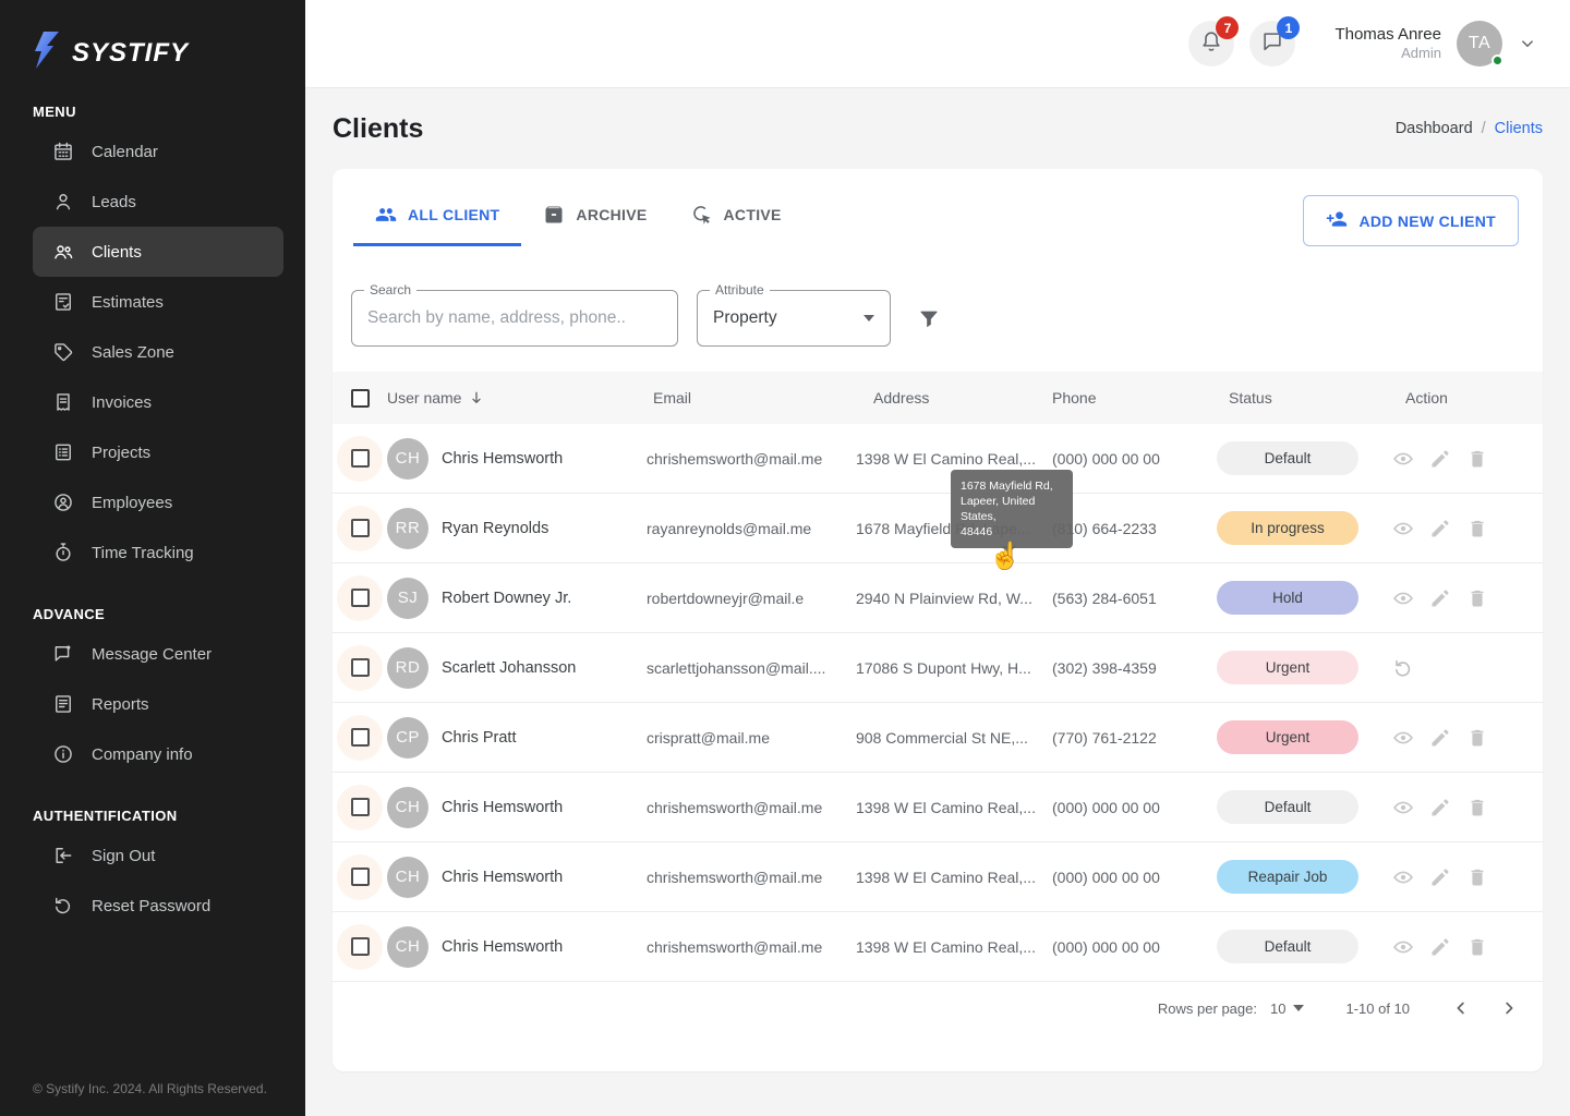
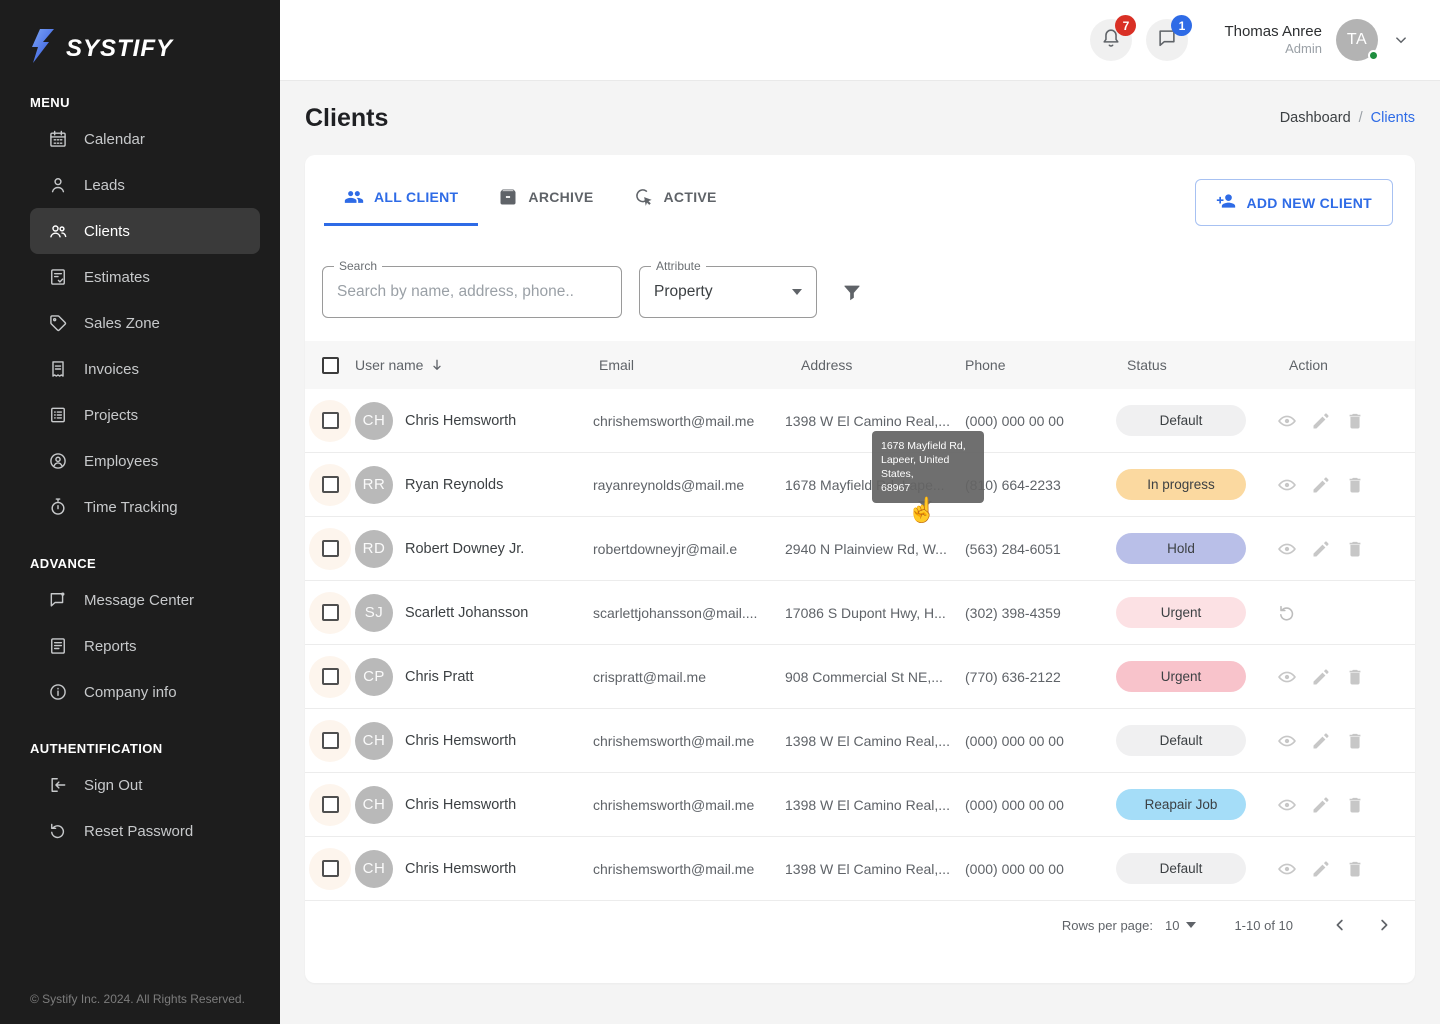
  SYSTIFY
  MENU
  Calendar
  Leads
  Clients
  Estimates
  Sales Zone
  Invoices
  Projects
  Employees
  Time Tracking
  ADVANCE
  Message Center
  Reports
  Company info
  AUTHENTIFICATION
  Sign Out
  Reset Password
  © Systify Inc. 2024. All Rights Reserved.
  7
  1
  Thomas Anree
  Admin
  TA
  Clients
  Dashboard
  /
  Clients
  ALL CLIENT
  ARCHIVE
  ACTIVE
  ADD NEW CLIENT
  Search
  Search by name, address, phone..
  Attribute
  Property
  User name
  Email
  Address
  Phone
  Status
  Action
  CH
  Chris Hemsworth
  chrishemsworth@mail.me
  1398 W El Camino Real,...
  (000) 000 00 00
  Default
  RR
  Ryan Reynolds
  rayanreynolds@mail.me
  0) 664-2233
  In progress
- SJ
+ RD
  Robert Downey Jr.
  robertdowneyjr@mail.e
  2940 N Plainview Rd, W...
  (563) 284-6051
  Hold
- RD
+ SJ
  Scarlett Johansson
  scarlettjohansson@mail....
  17086 S Dupont Hwy, H...
  (302) 398-4359
  Urgent
  CP
  Chris Pratt
  crispratt@mail.me
  908 Commercial St NE,...
- (770) 761-2122
+ (770) 636-2122
  Urgent
  CH
  Chris Hemsworth
  chrishemsworth@mail.me
  1398 W El Camino Real,...
  (000) 000 00 00
  Default
  CH
  Chris Hemsworth
  chrishemsworth@mail.me
  1398 W El Camino Real,...
  (000) 000 00 00
  Reapair Job
  CH
  Chris Hemsworth
  chrishemsworth@mail.me
  1398 W El Camino Real,...
  (000) 000 00 00
  Default
  Rows per page:
  10
  1-10 of 10
  1678 Mayfield Rd,
  Lapeer, United States,
- 48446
+ 68967
  ☝
